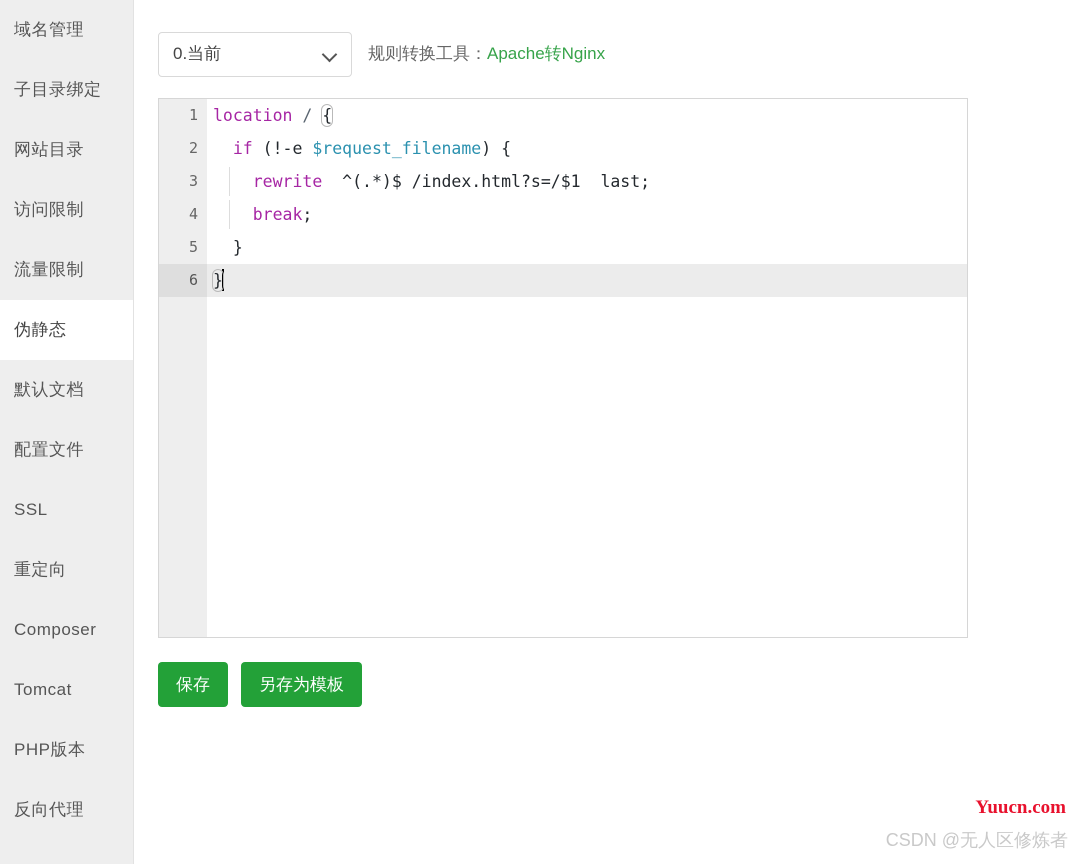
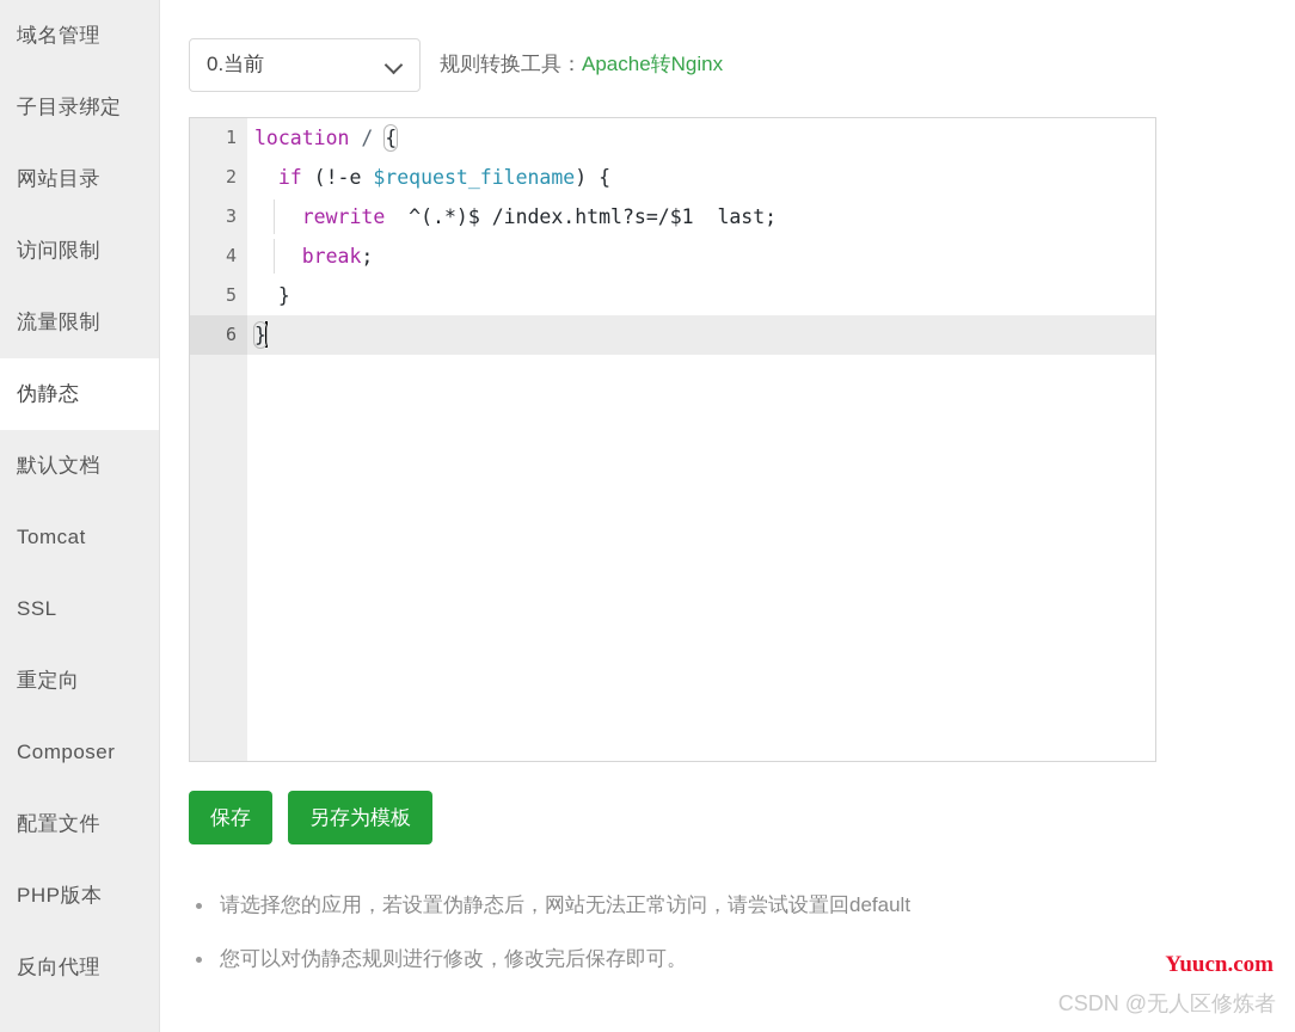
  域名管理
  子目录绑定
  网站目录
  访问限制
  流量限制
  伪静态
  默认文档
- 配置文件
+ Tomcat
  SSL
  重定向
  Composer
- Tomcat
+ 配置文件
  PHP版本
  反向代理
  0.当前
  规则转换工具：Apache转Nginx
  1
  location / {
  2
  if (!-e $request_filename) {
  3
  rewrite ^(.*)$ /index.html?s=/$1 last;
  4
  break;
  5
  }
  6
  }
  保存
  另存为模板
+ 请选择您的应用，若设置伪静态后，网站无法正常访问，请尝试设置回default
+ 您可以对伪静态规则进行修改，修改完后保存即可。
  Yuucn.com
  CSDN @无人区修炼者
